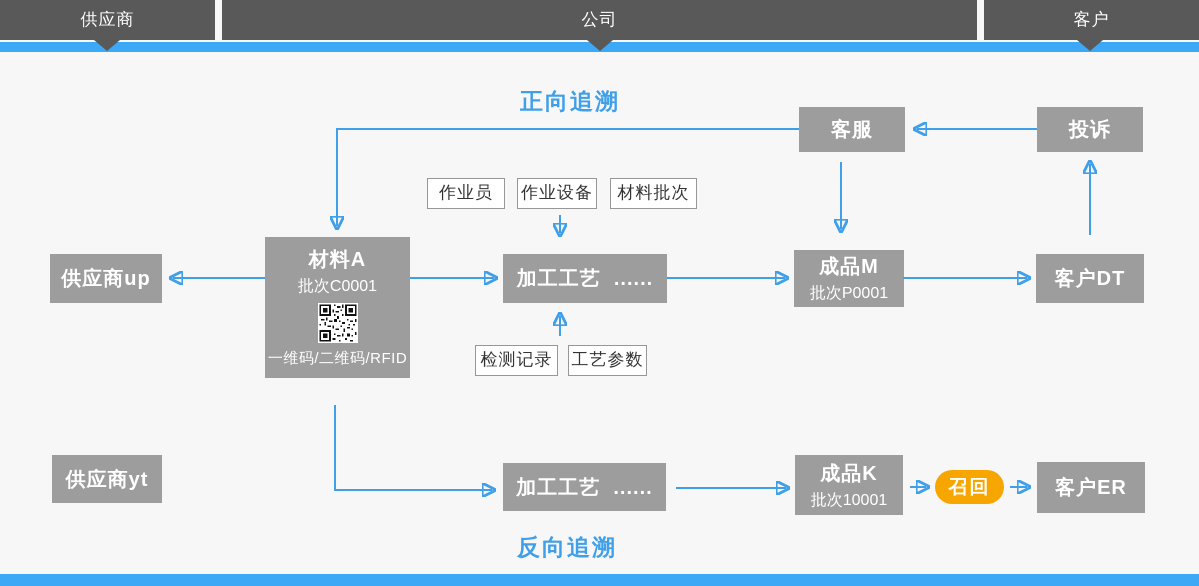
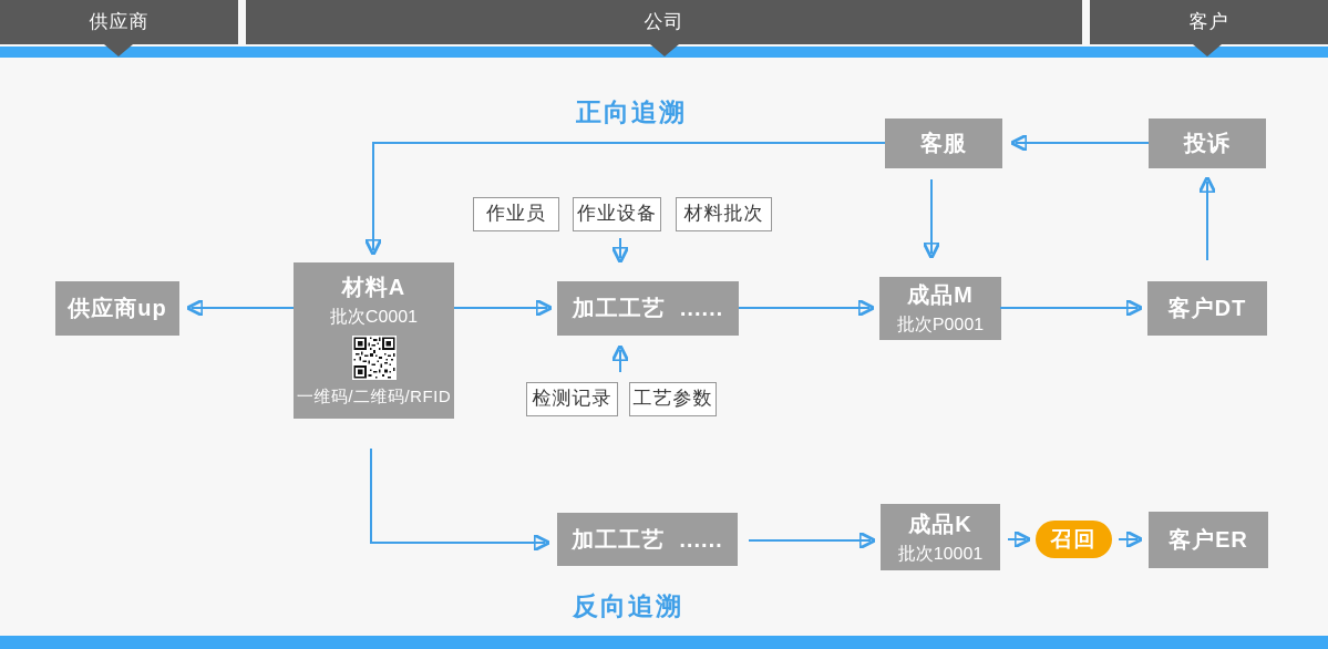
  供应商
  公司
  客户
  正向追溯
  反向追溯
  客服
  投诉
  作业员
  作业设备
  材料批次
  供应商up
  材料A
  批次C0001
  一维码/二维码/RFID
  加工工艺 ......
  成品M
  批次P0001
  客户DT
  检测记录
  工艺参数
- 供应商yt
  加工工艺 ......
  成品K
  批次10001
  召回
  客户ER
